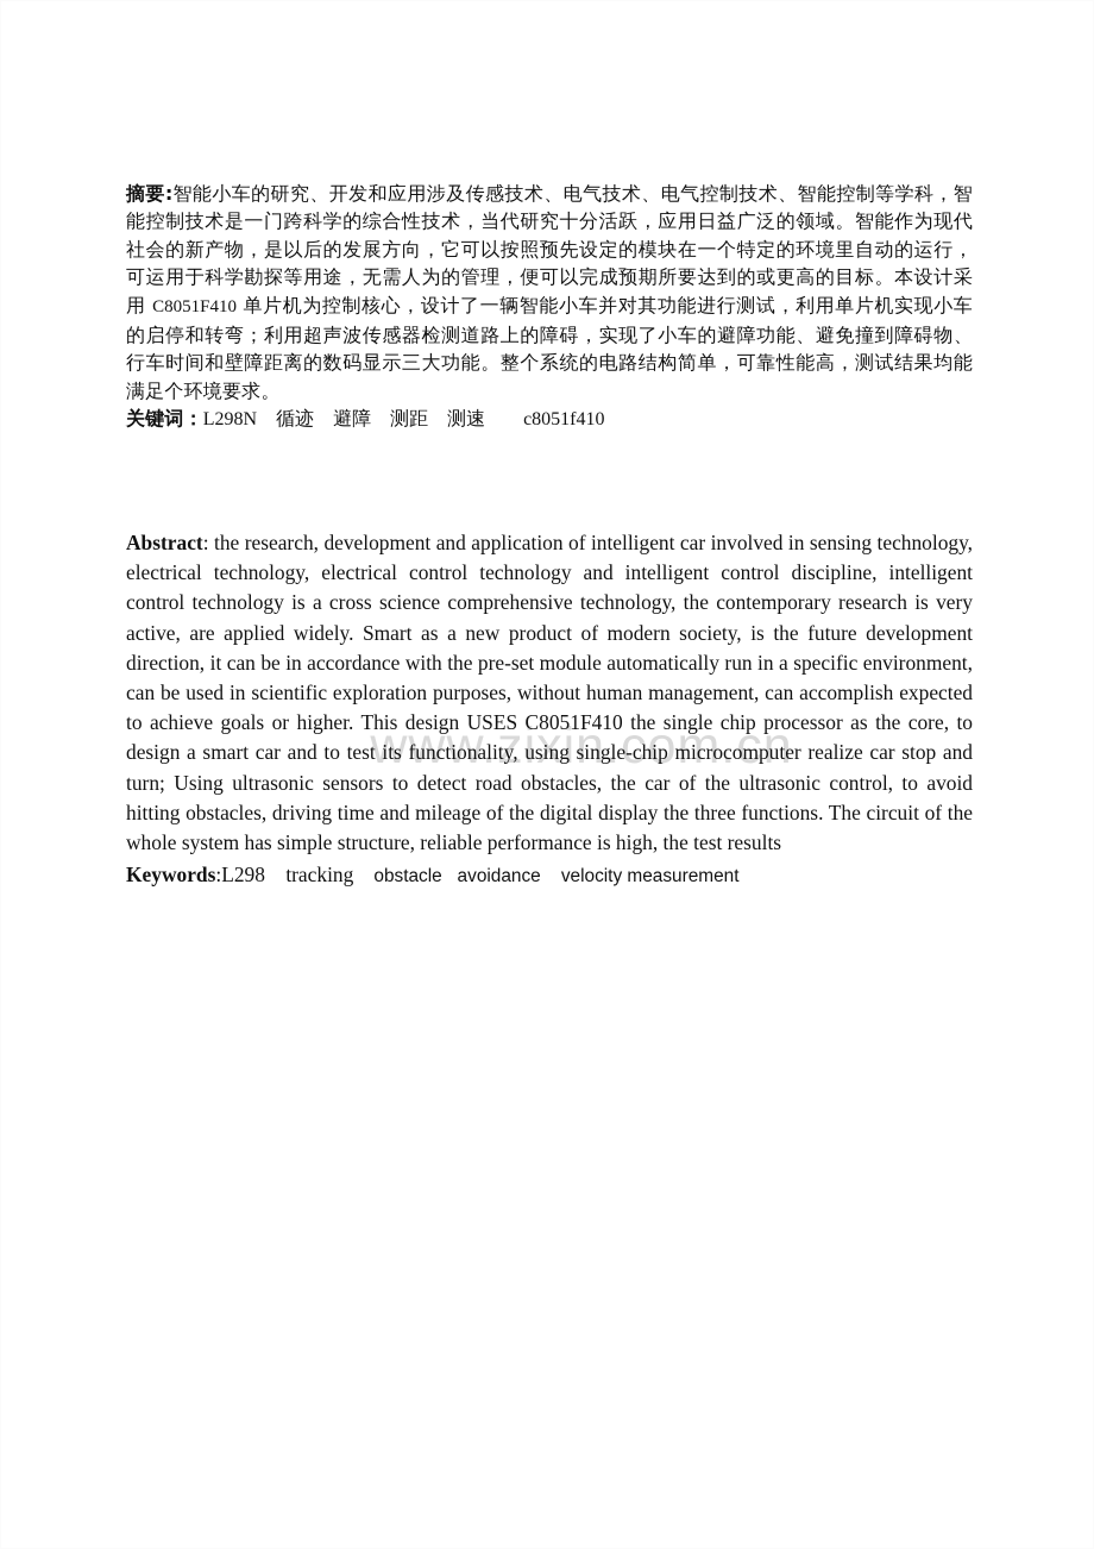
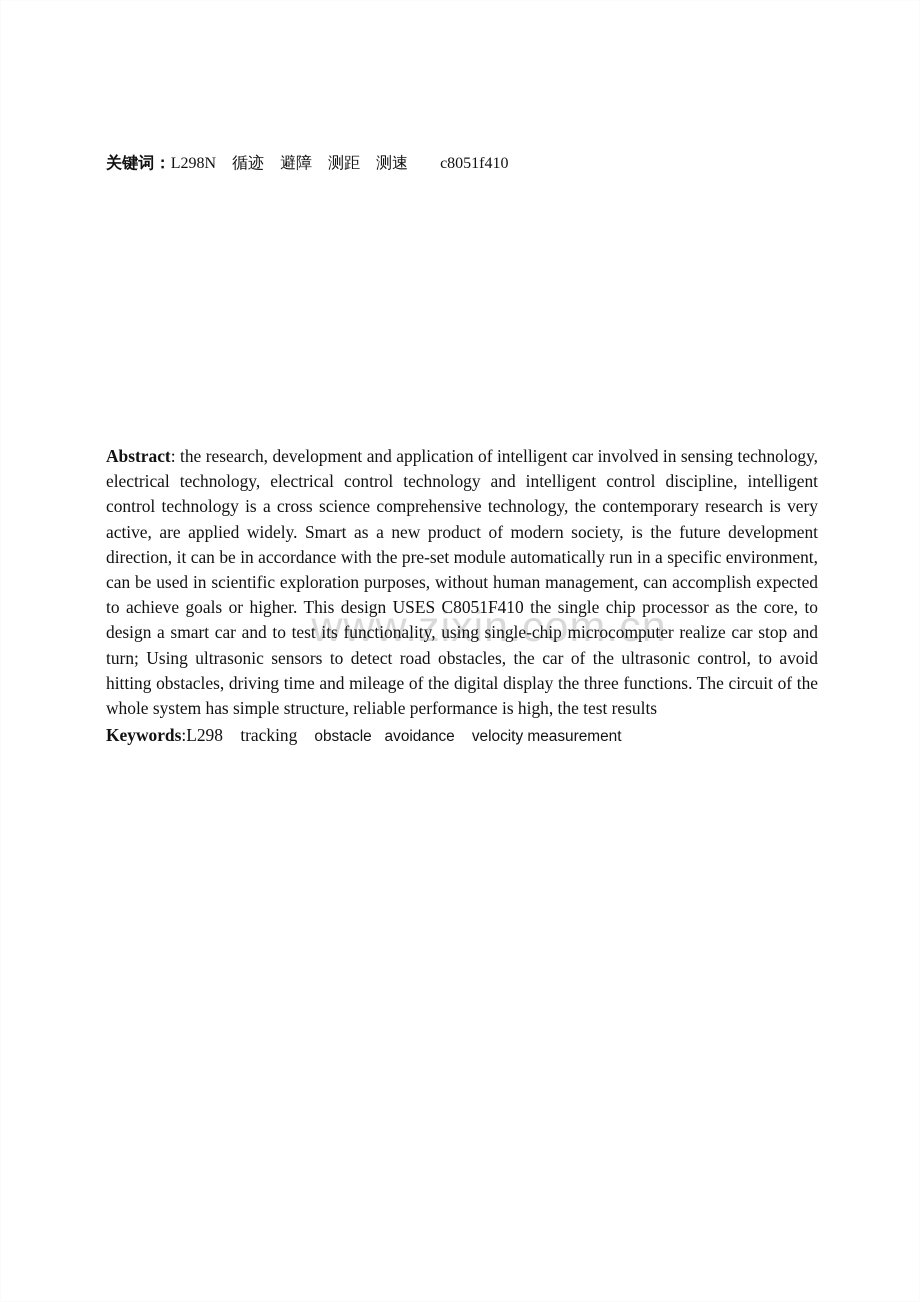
  www.zixin.com.cn
- 摘要:智能小车的研究、开发和应用涉及传感技术、电气技术、电气控制技术、智能控制等学科，智能控制技术是一门跨科学的综合性技术，当代研究十分活跃，应用日益广泛的领域。智能作为现代社会的新产物，是以后的发展方向，它可以按照预先设定的模块在一个特定的环境里自动的运行，可运用于科学勘探等用途，无需人为的管理，便可以完成预期所要达到的或更高的目标。本设计采用 C8051F410 单片机为控制核心，设计了一辆智能小车并对其功能进行测试，利用单片机实现小车的启停和转弯；利用超声波传感器检测道路上的障碍，实现了小车的避障功能、避免撞到障碍物、行车时间和壁障距离的数码显示三大功能。整个系统的电路结构简单，可靠性能高，测试结果均能满足个环境要求。
  关键词：L298N 循迹 避障 测距 测速 c8051f410
  Abstract: the research, development and application of intelligent car involved in sensing technology, electrical technology, electrical control technology and intelligent control discipline, intelligent control technology is a cross science comprehensive technology, the contemporary research is very active, are applied widely. Smart as a new product of modern society, is the future development direction, it can be in accordance with the pre-set module automatically run in a specific environment, can be used in scientific exploration purposes, without human management, can accomplish expected to achieve goals or higher. This design USES C8051F410 the single chip processor as the core, to design a smart car and to test its functionality, using single-chip microcomputer realize car stop and turn; Using ultrasonic sensors to detect road obstacles, the car of the ultrasonic control, to avoid hitting obstacles, driving time and mileage of the digital display the three functions. The circuit of the whole system has simple structure, reliable performance is high, the test results
  Keywords:L298 tracking obstacle avoidance velocity measurement
